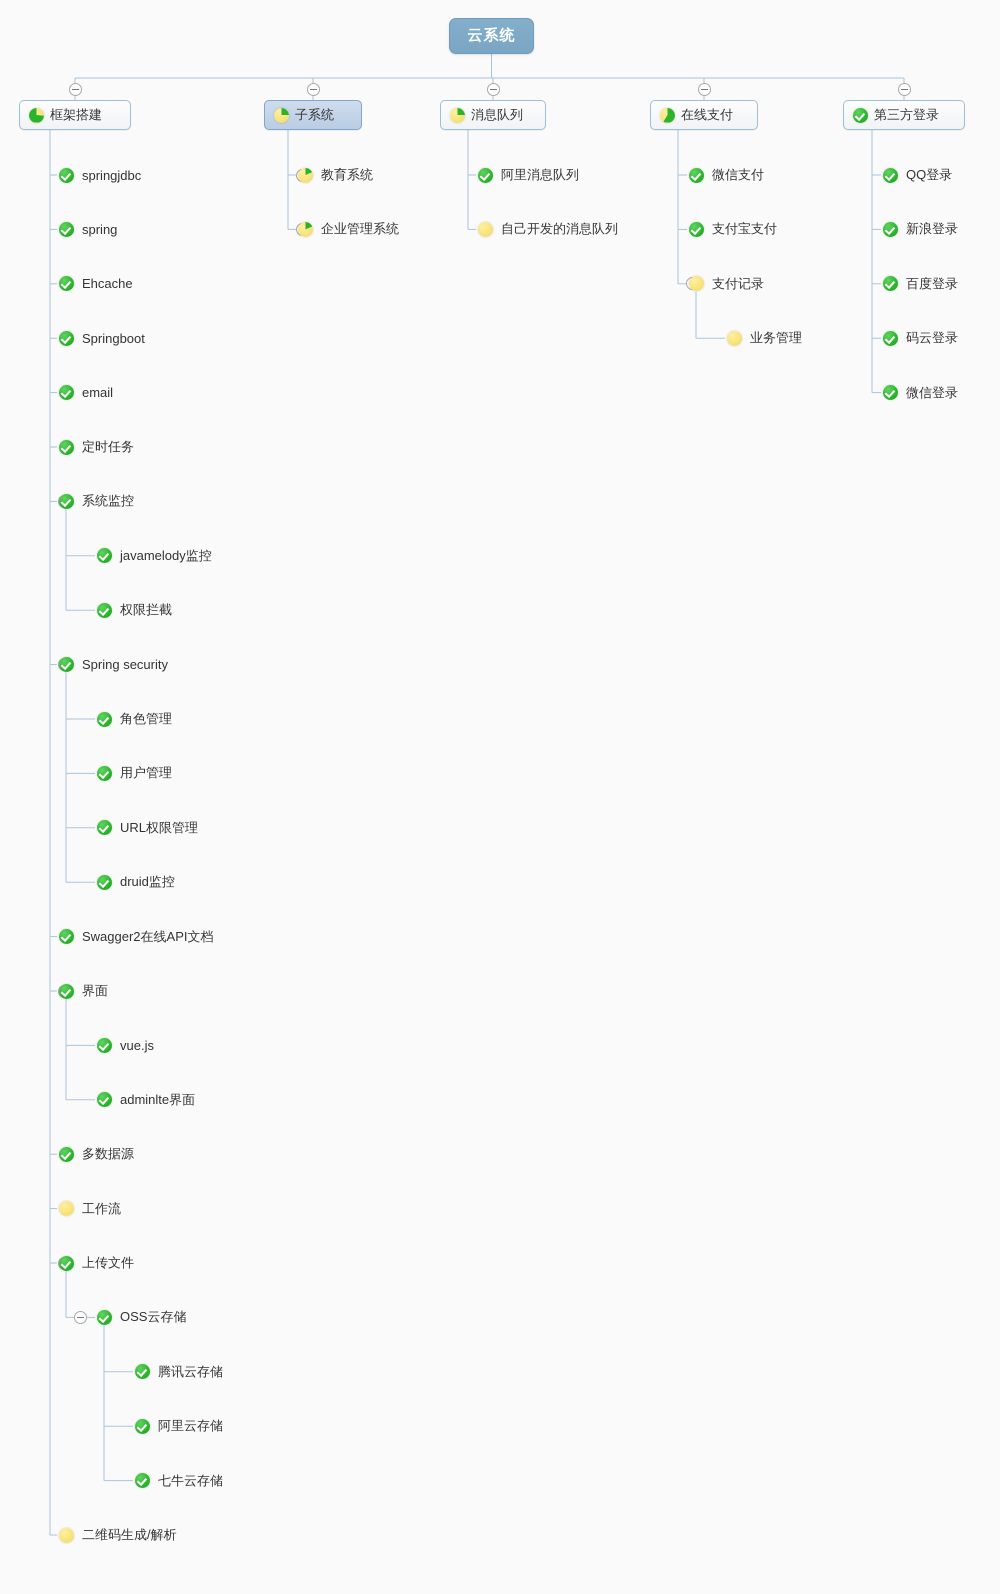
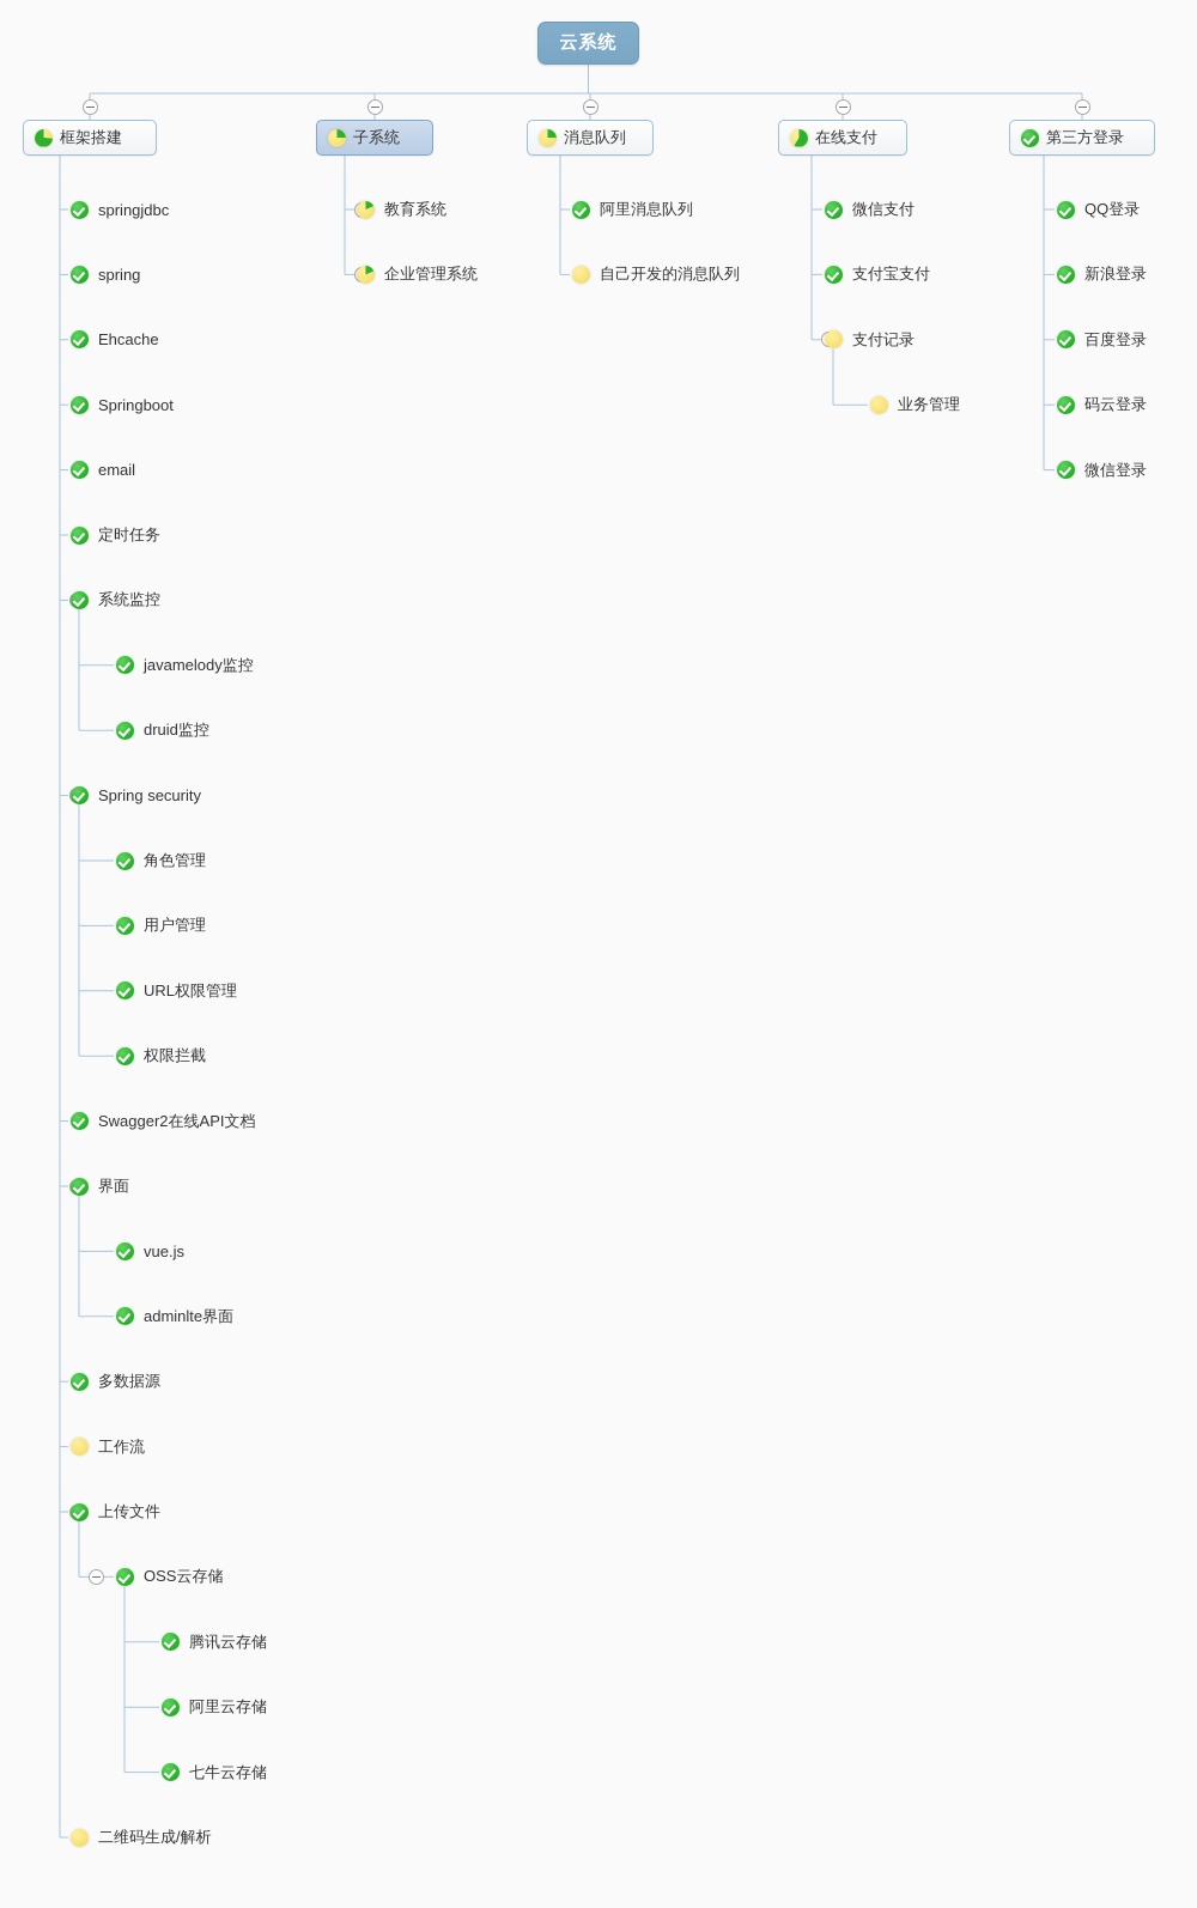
  云系统
  框架搭建
  springjdbc
  spring
  Ehcache
  Springboot
  email
  定时任务
  系统监控
  javamelody监控
- 权限拦截
+ druid监控
  Spring security
  角色管理
  用户管理
  URL权限管理
- druid监控
+ 权限拦截
  Swagger2在线API文档
  界面
  vue.js
  adminlte界面
  多数据源
  工作流
  上传文件
  OSS云存储
  腾讯云存储
  阿里云存储
  七牛云存储
  二维码生成/解析
  子系统
  教育系统
  企业管理系统
  消息队列
  阿里消息队列
  自己开发的消息队列
  在线支付
  微信支付
  支付宝支付
  支付记录
  业务管理
  第三方登录
  QQ登录
  新浪登录
  百度登录
  码云登录
  微信登录
